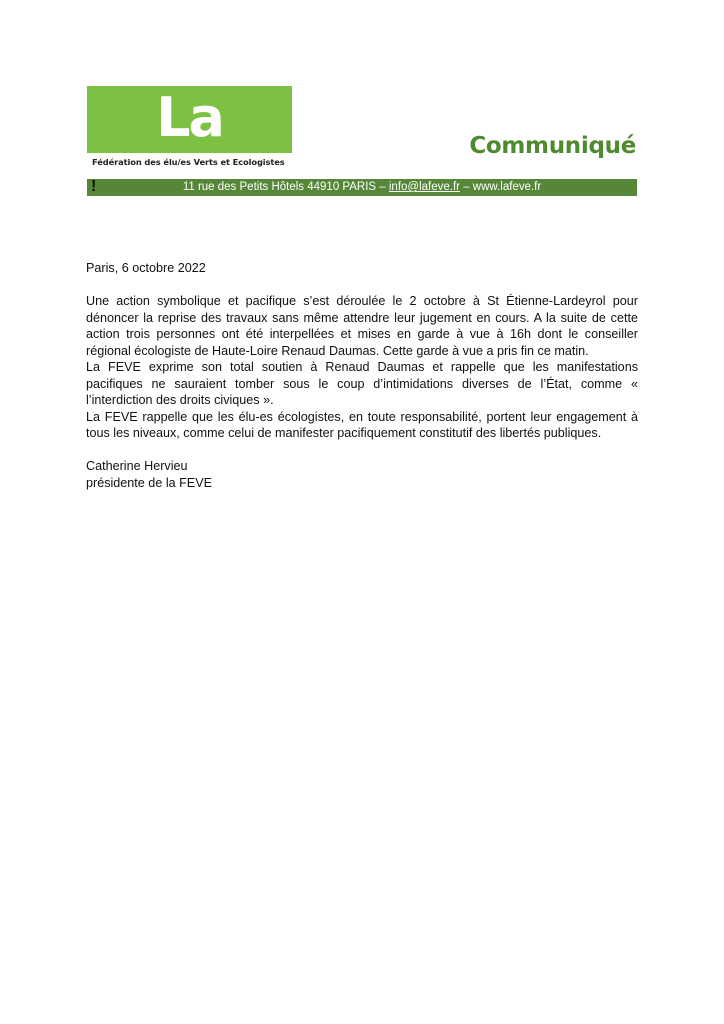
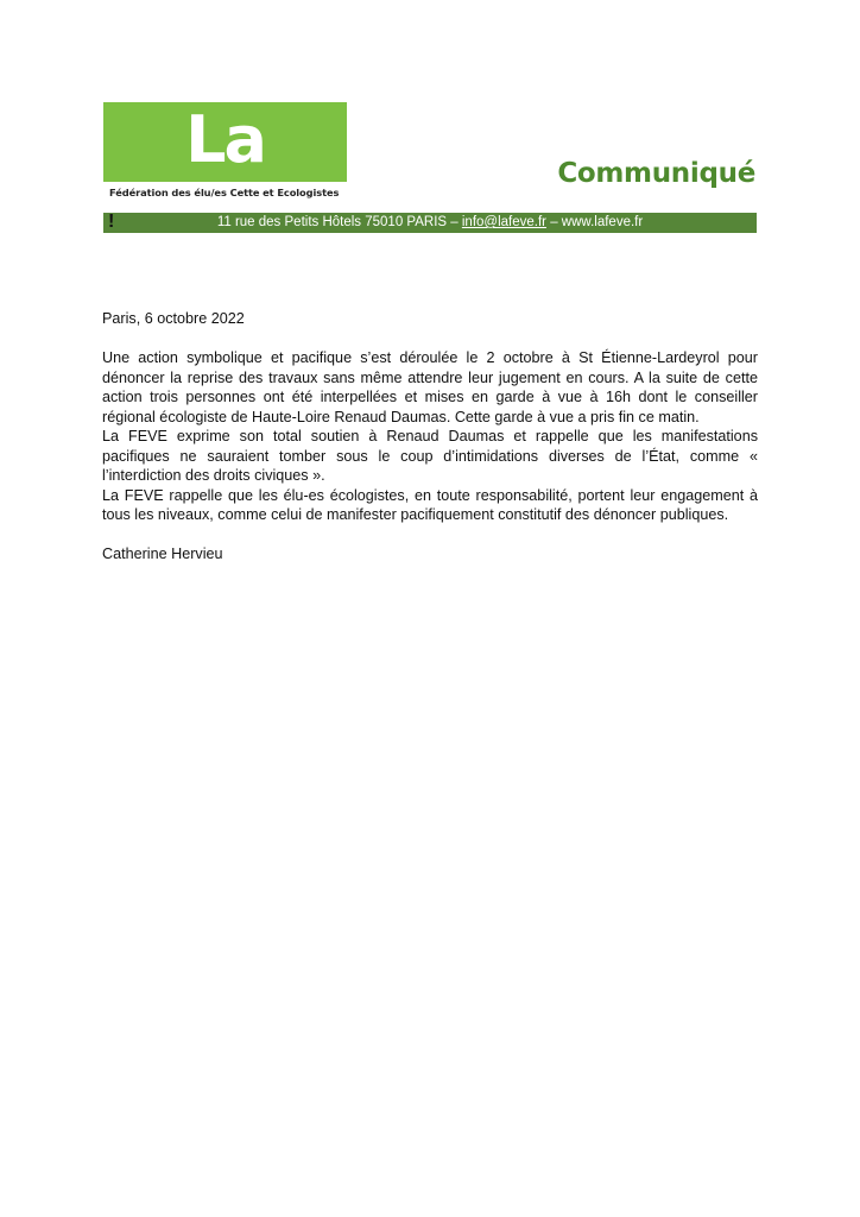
- Fédération des élu/es Verts et Ecologistes
+ Fédération des élu/es Cette et Ecologistes
  Communiqué
  !
- 11 rue des Petits Hôtels 44910 PARIS – info@lafeve.fr – www.lafeve.fr
+ 11 rue des Petits Hôtels 75010 PARIS – info@lafeve.fr – www.lafeve.fr
  Paris, 6 octobre 2022
  Une action symbolique et pacifique s’est déroulée le 2 octobre à St Étienne-Lardeyrol pour dénoncer la reprise des travaux sans même attendre leur jugement en cours. A la suite de cette action trois personnes ont été interpellées et mises en garde à vue à 16h dont le conseiller régional écologiste de Haute-Loire Renaud Daumas. Cette garde à vue a pris fin ce matin.
  La FEVE exprime son total soutien à Renaud Daumas et rappelle que les manifestations pacifiques ne sauraient tomber sous le coup d’intimidations diverses de l’État, comme « l’interdiction des droits civiques ».
- La FEVE rappelle que les élu-es écologistes, en toute responsabilité, portent leur engagement à tous les niveaux, comme celui de manifester pacifiquement constitutif des libertés publiques.
+ La FEVE rappelle que les élu-es écologistes, en toute responsabilité, portent leur engagement à tous les niveaux, comme celui de manifester pacifiquement constitutif des dénoncer publiques.
  Catherine Hervieu
- présidente de la FEVE
